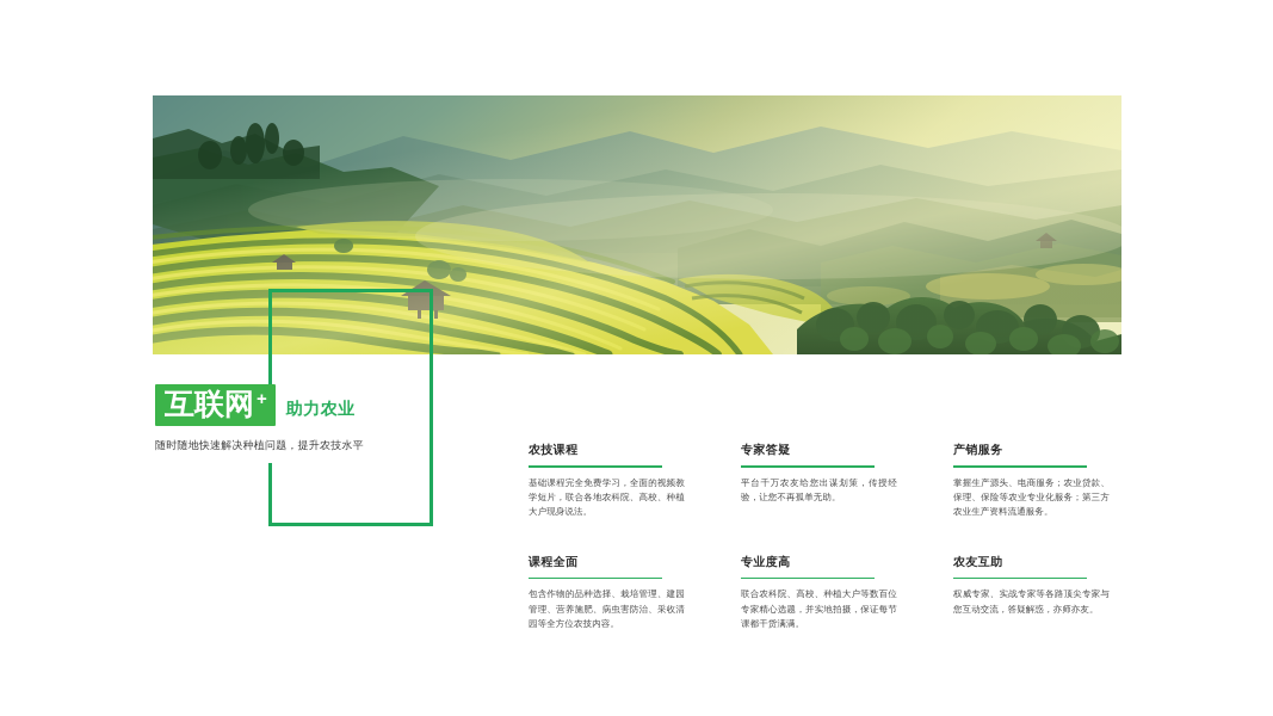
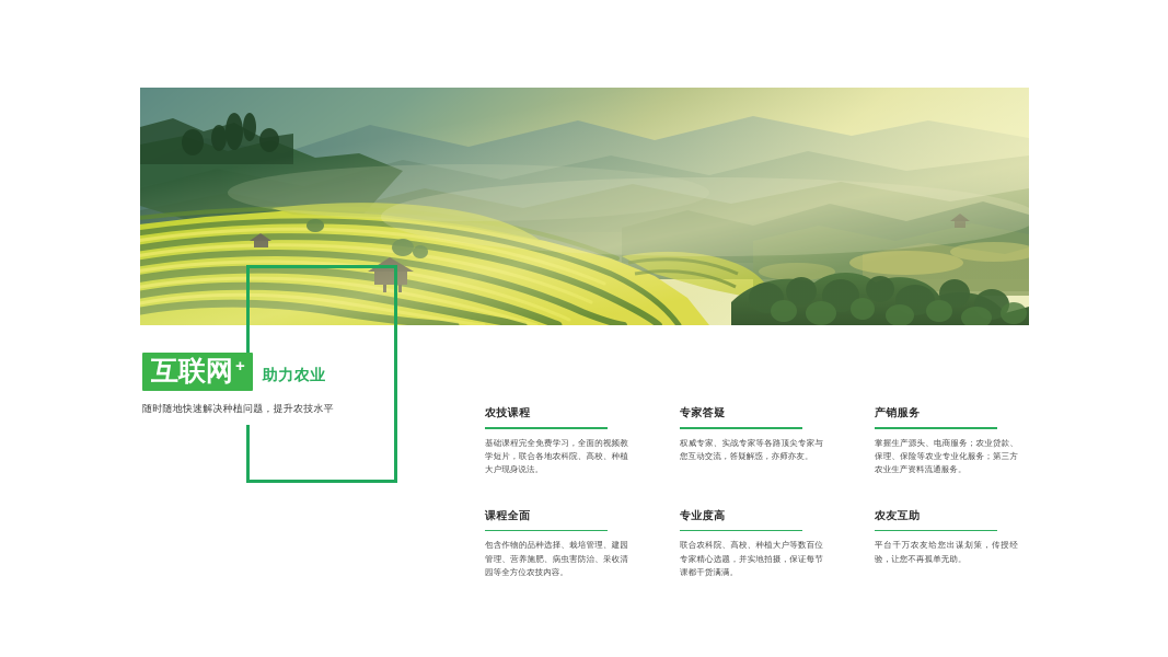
  互联网
  +
  助力农业
  随时随地快速解决种植问题，提升农技水平
  农技课程
  基础课程完全免费学习，全面的视频教学短片，联合各地农科院、高校、种植大户现身说法。
  专家答疑
- 平台千万农友给您出谋划策，传授经验，让您不再孤单无助。
+ 权威专家、实战专家等各路顶尖专家与您互动交流，答疑解惑，亦师亦友。
  产销服务
  掌握生产源头、电商服务；农业贷款、保理、保险等农业专业化服务；第三方农业生产资料流通服务。
  课程全面
  包含作物的品种选择、栽培管理、建园管理、营养施肥、病虫害防治、采收清园等全方位农技内容。
  专业度高
  联合农科院、高校、种植大户等数百位专家精心选题，并实地拍摄，保证每节课都干货满满。
  农友互助
- 权威专家、实战专家等各路顶尖专家与您互动交流，答疑解惑，亦师亦友。
+ 平台千万农友给您出谋划策，传授经验，让您不再孤单无助。
